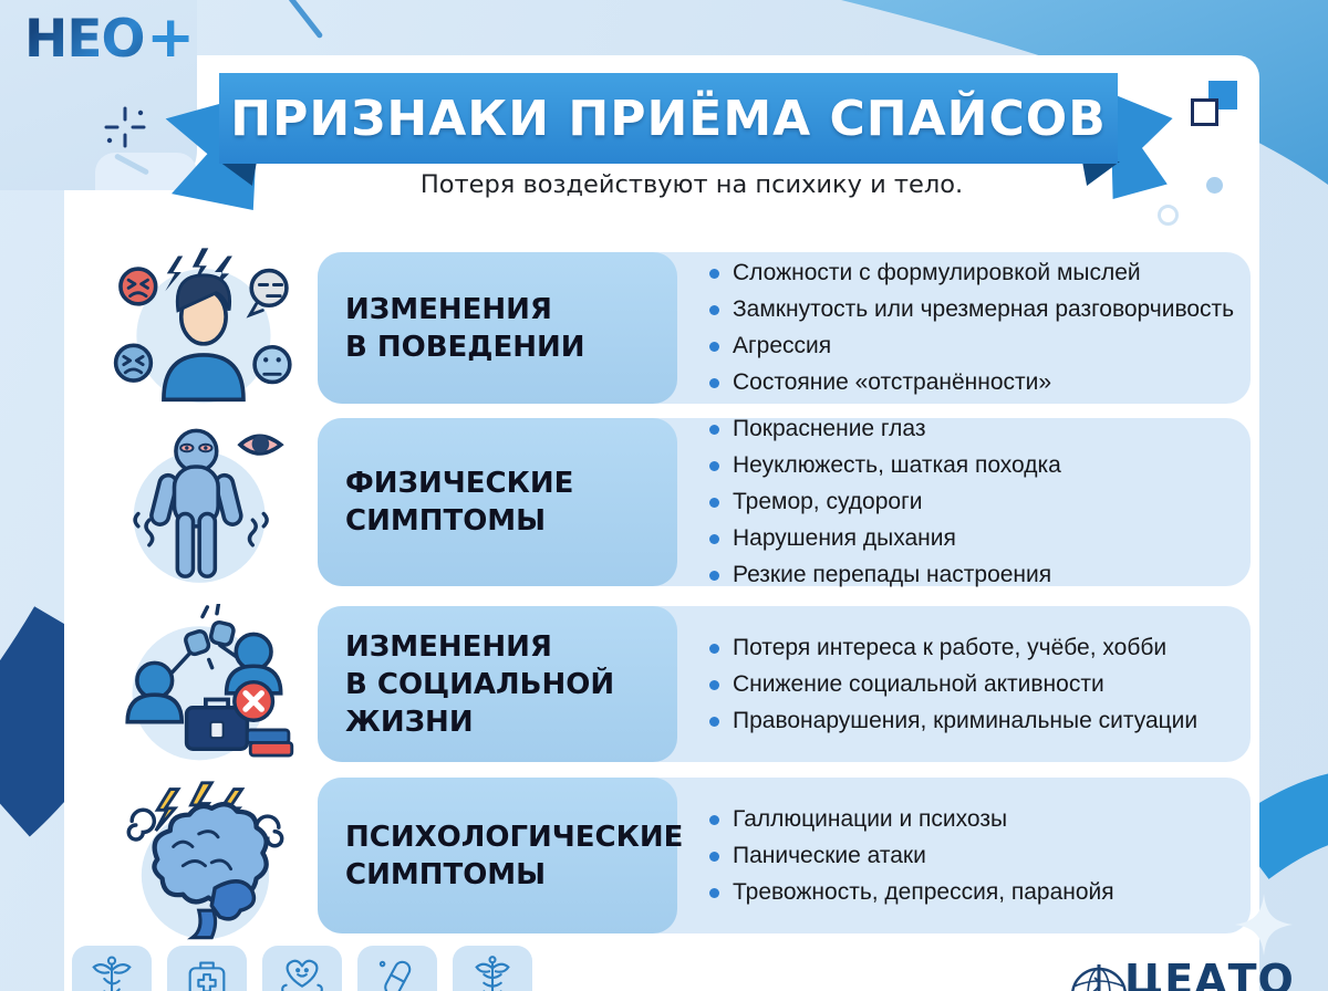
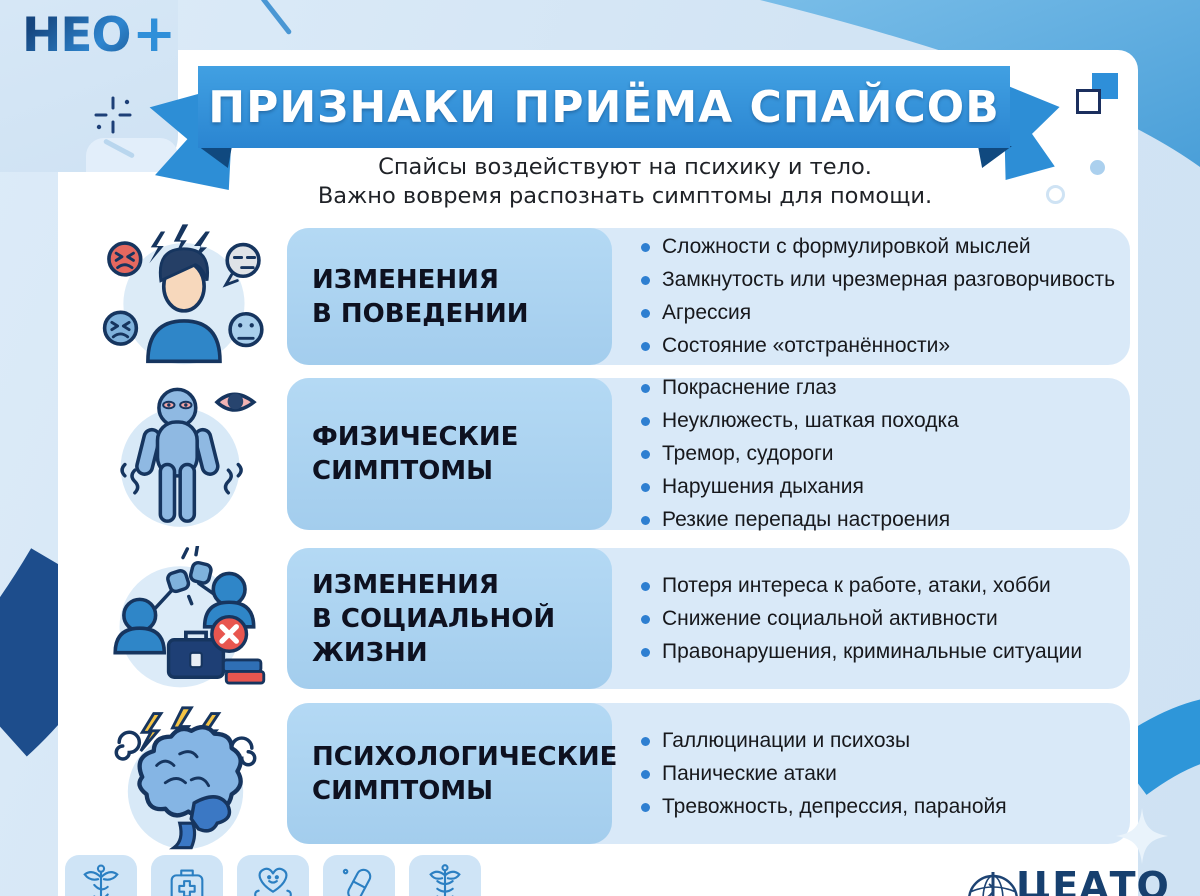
  НЕО+
  ПРИЗНАКИ ПРИЁМА СПАЙСОВ
- Потеря воздействуют на психику и тело.
+ Спайсы воздействуют на психику и тело.
+ Важно вовремя распознать симптомы для помощи.
  ИЗМЕНЕНИЯ
  В ПОВЕДЕНИИ
  Сложности с формулировкой мыслей
  Замкнутость или чрезмерная разговорчивость
  Агрессия
  Состояние «отстранённости»
  ФИЗИЧЕСКИЕ
  СИМПТОМЫ
  Покраснение глаз
  Неуклюжесть, шаткая походка
  Тремор, судороги
  Нарушения дыхания
  Резкие перепады настроения
  ИЗМЕНЕНИЯ
  В СОЦИАЛЬНОЙ
  ЖИЗНИ
- Потеря интереса к работе, учёбе, хобби
+ Потеря интереса к работе, атаки, хобби
  Снижение социальной активности
  Правонарушения, криминальные ситуации
  ПСИХОЛОГИЧЕСКИЕ
  СИМПТОМЫ
  Галлюцинации и психозы
  Панические атаки
  Тревожность, депрессия, паранойя
  ЦЕАТО
